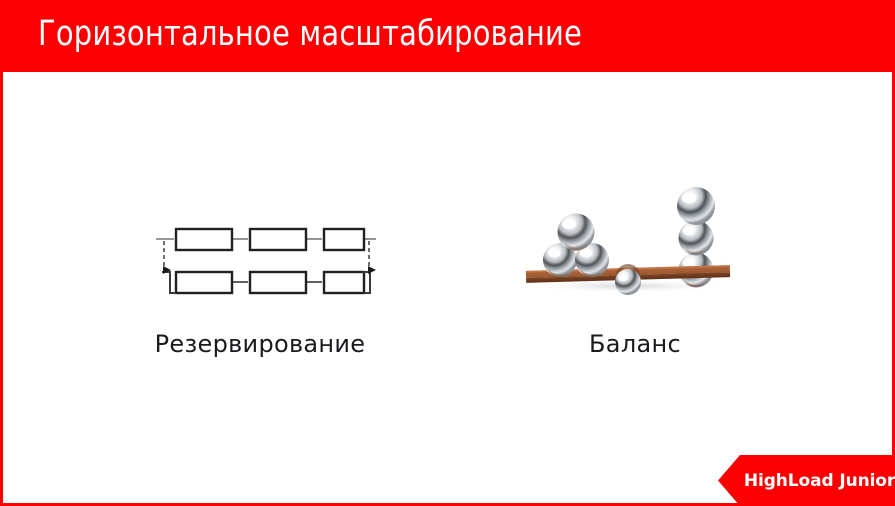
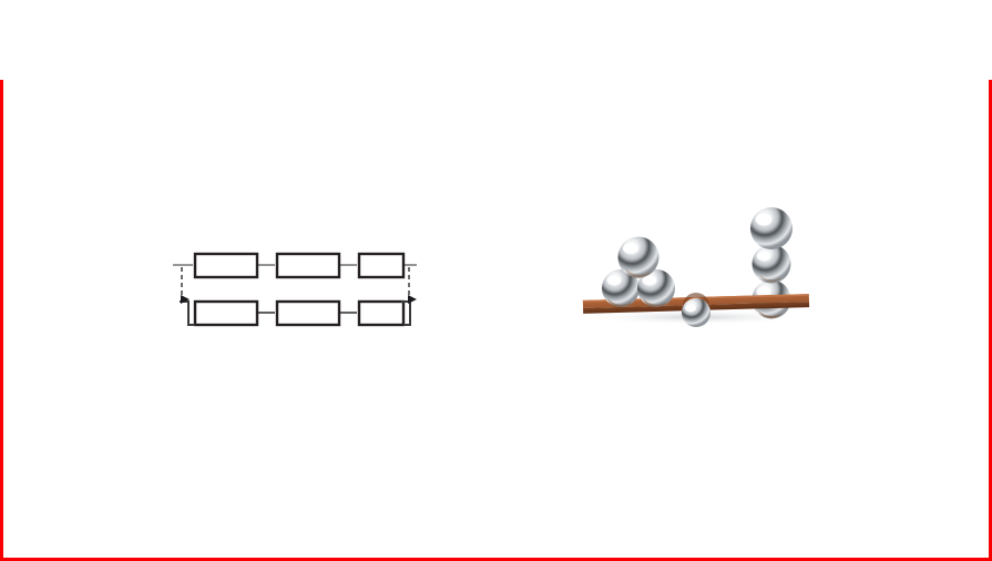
- Горизонтальное масштабирование
- Резервирование
- Баланс
- HighLoad Junior
